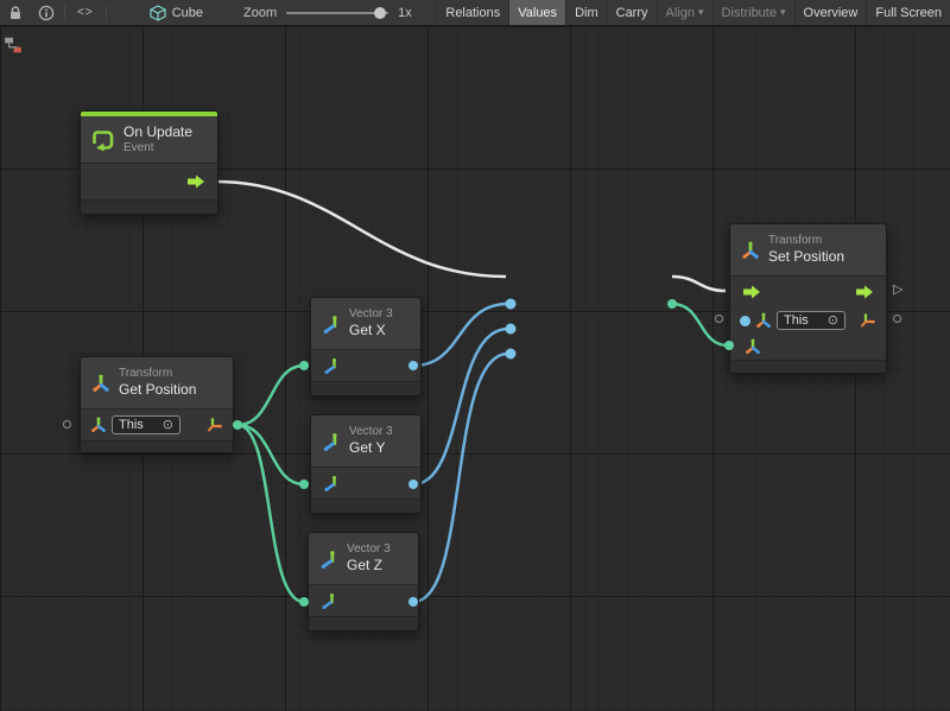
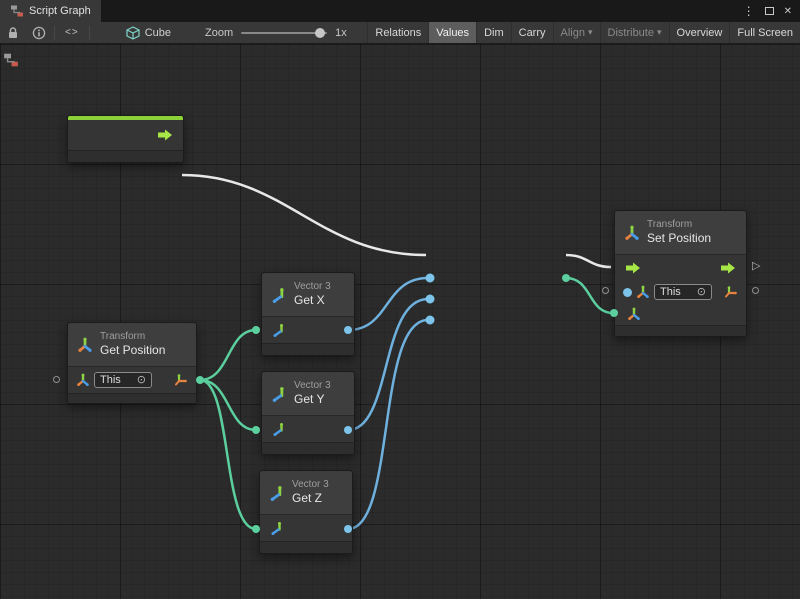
+ Script Graph
+ ⋮
+ ✕
  <>
  Cube
  Zoom
  1x
  Relations
  Values
  Dim
  Carry
  Align
  ▾
  Distribute
  ▾
  Overview
  Full Screen
- On Update
- Event
  Transform
  Set Position
  This
  ⊙
  Transform
  Get Position
  This
  ⊙
  Vector 3
  Get X
  Vector 3
  Get Y
  Vector 3
  Get Z
  ▷
